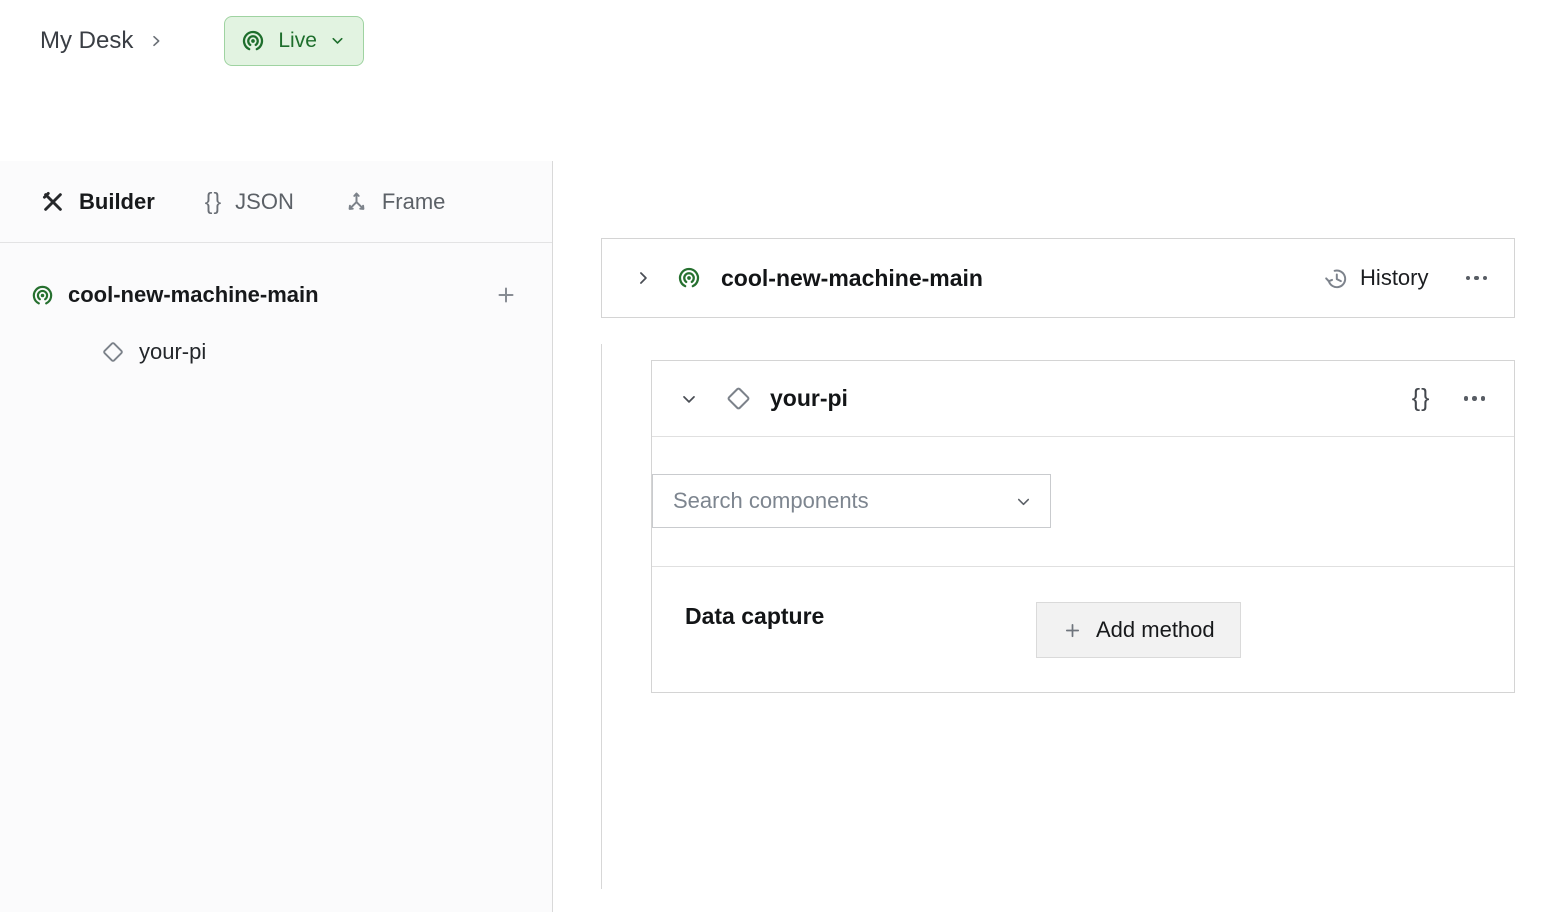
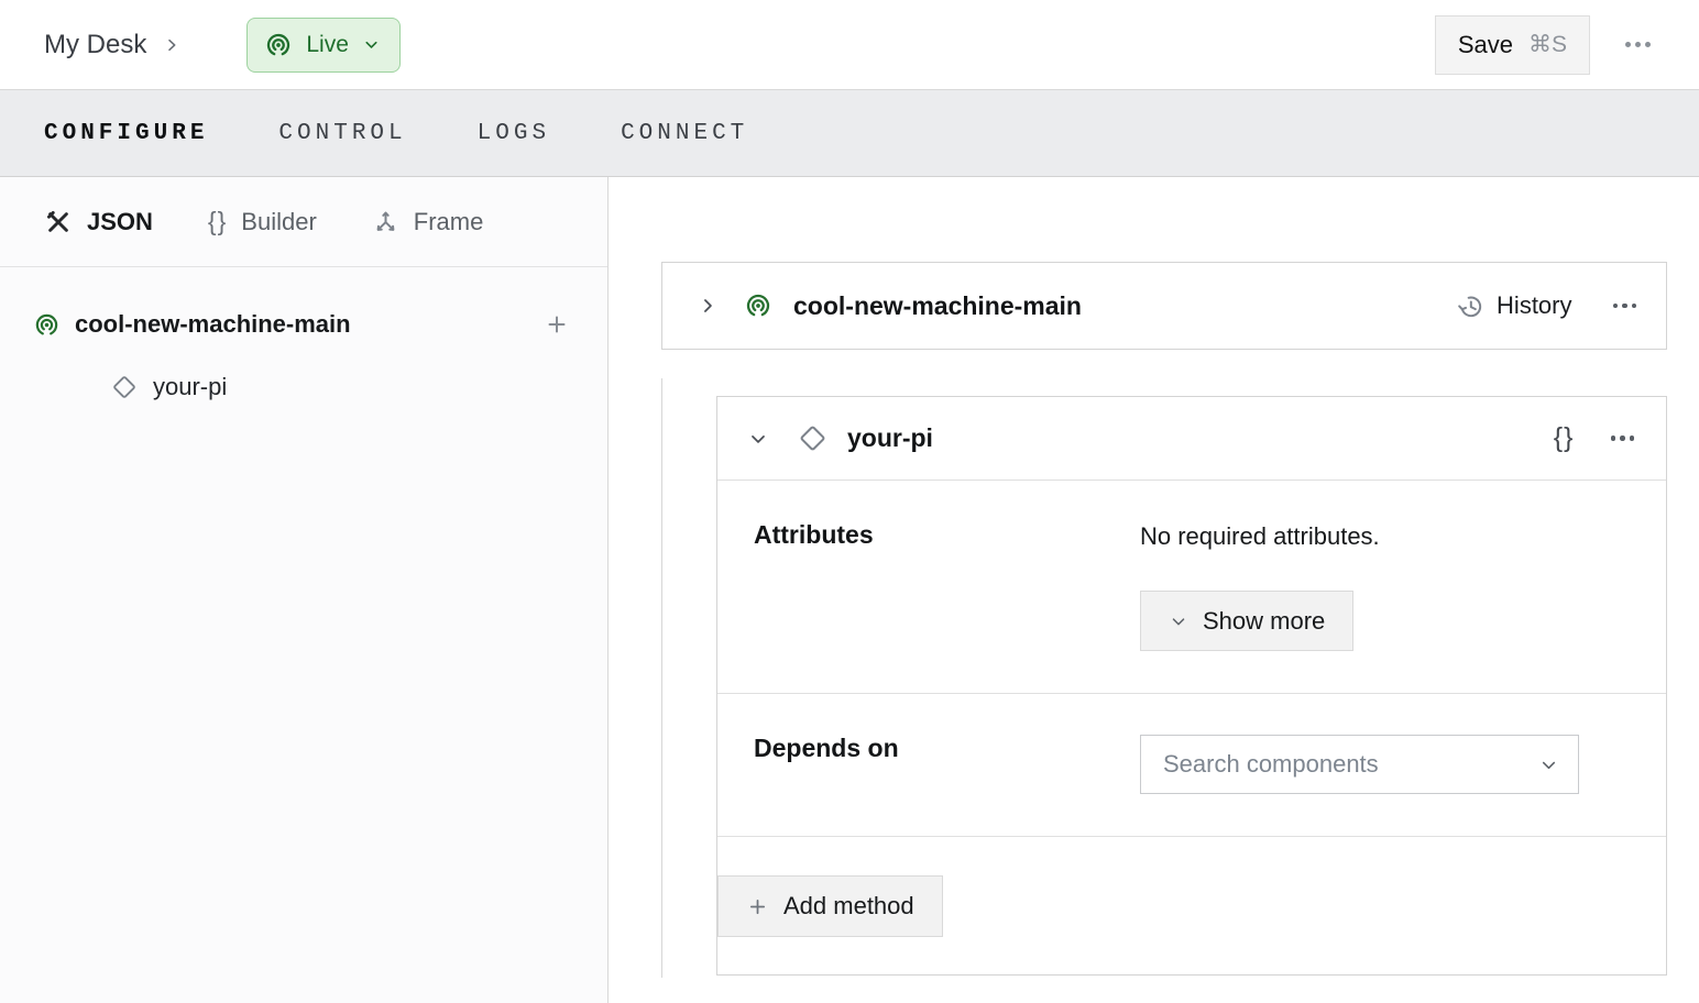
  My Desk
  Live
+ Save
+ ⌘S
+ CONFIGURE
+ CONTROL
+ LOGS
+ CONNECT
- Builder
+ JSON
  {}
- JSON
+ Builder
  Frame
  cool-new-machine-main
  your-pi
  cool-new-machine-main
  History
  your-pi
  {}
+ Attributes
+ No required attributes.
+ Show more
+ Depends on
  Search components
- Data capture
  Add method
